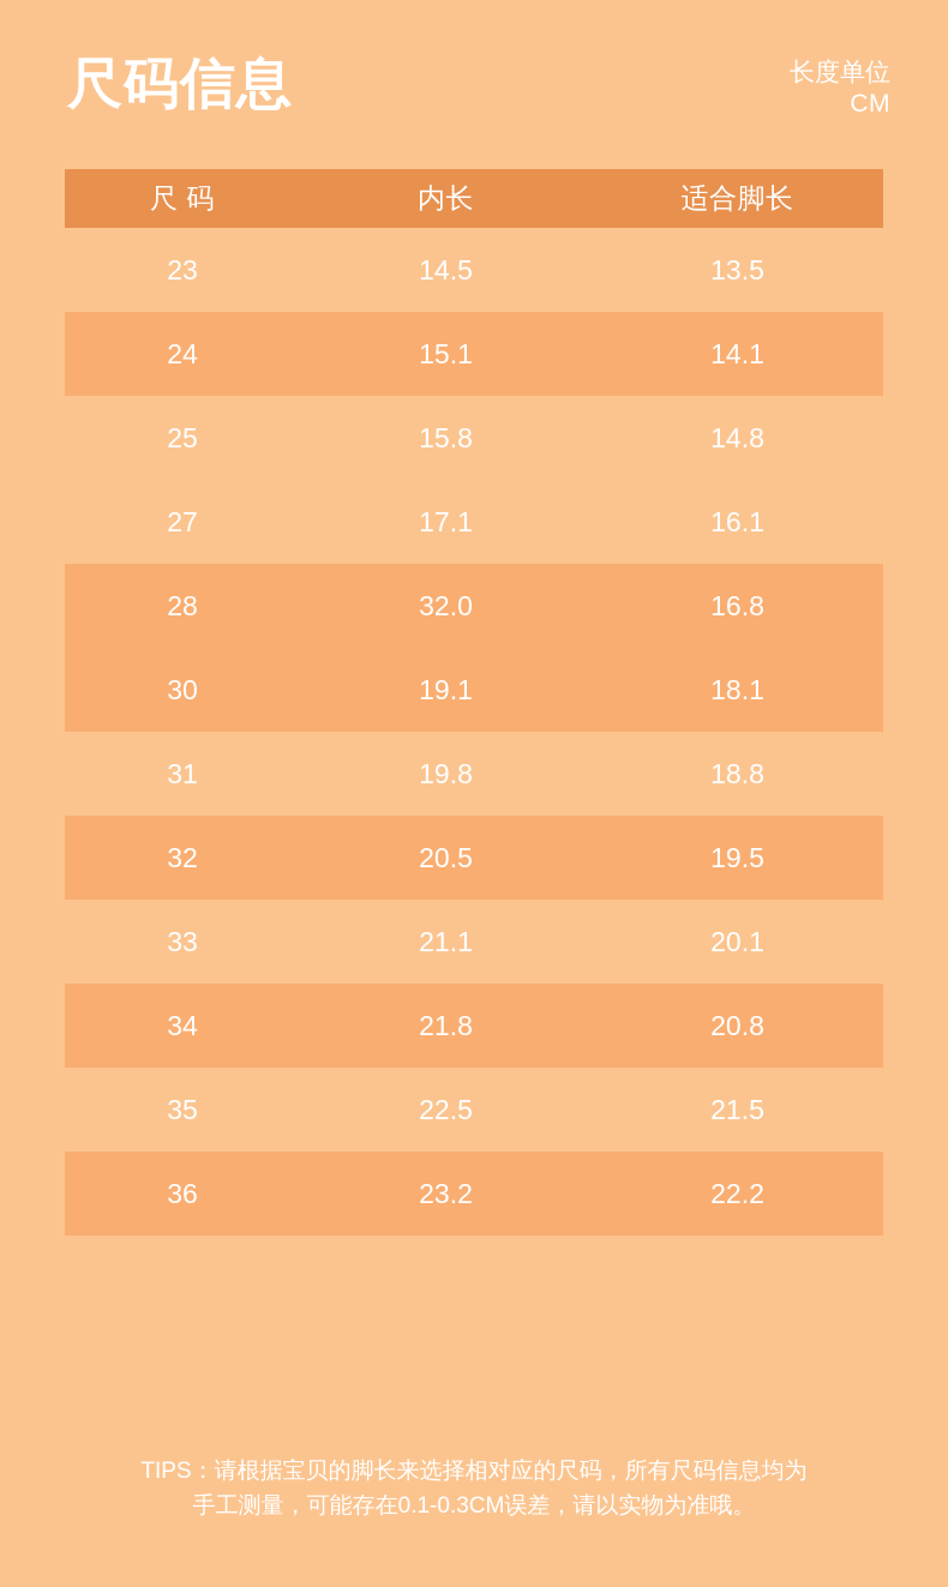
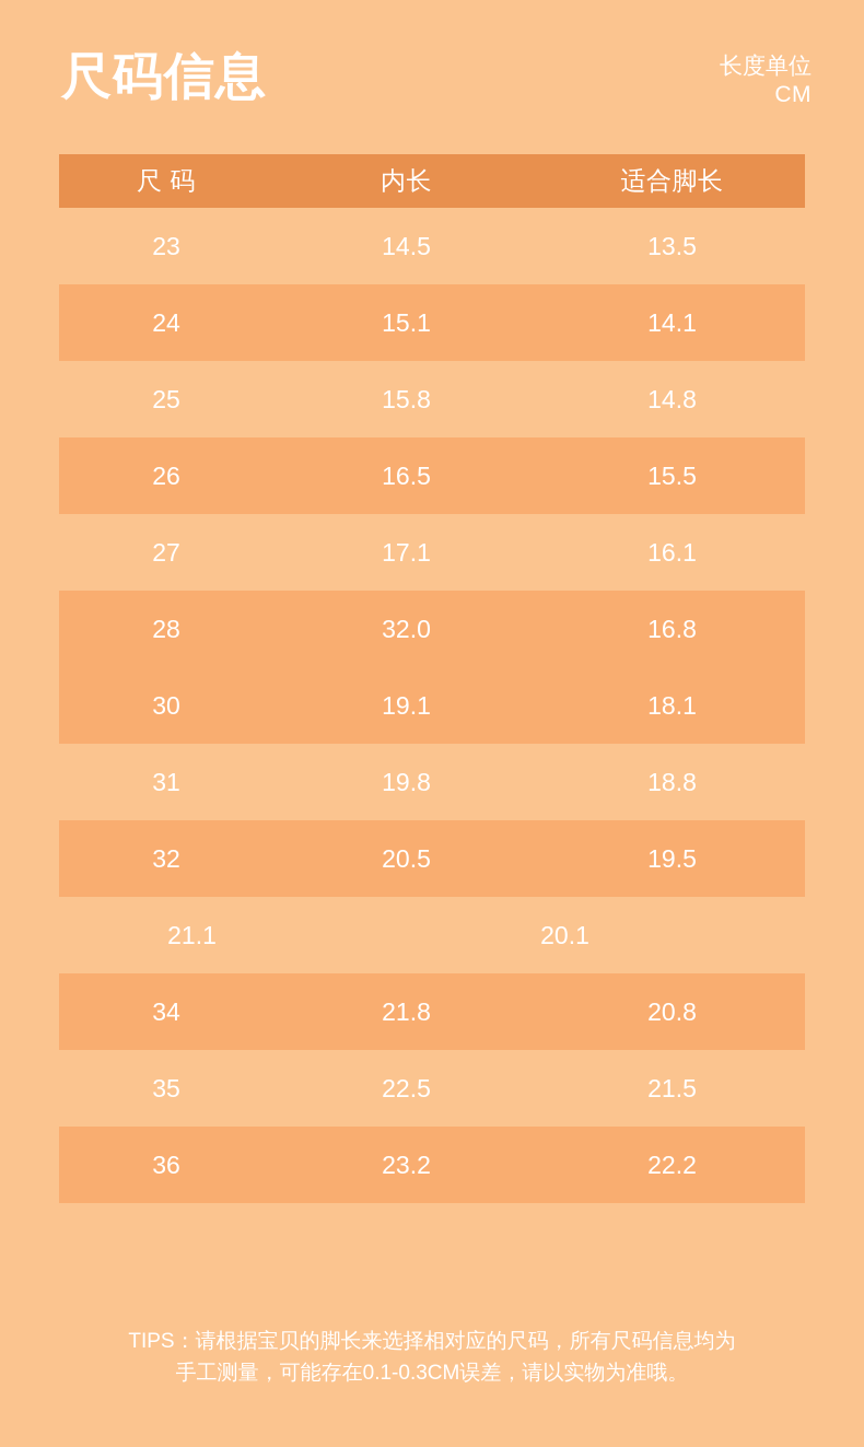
  尺码信息
  长度单位
  CM
  尺 码
  内长
  适合脚长
  23
  14.5
  13.5
  24
  15.1
  14.1
  25
  15.8
  14.8
+ 26
+ 16.5
+ 15.5
  27
  17.1
  16.1
  28
  32.0
  16.8
  30
  19.1
  18.1
  31
  19.8
  18.8
  32
  20.5
  19.5
- 33
  21.1
  20.1
  34
  21.8
  20.8
  35
  22.5
  21.5
  36
  23.2
  22.2
  TIPS：请根据宝贝的脚长来选择相对应的尺码，所有尺码信息均为
  手工测量，可能存在0.1-0.3CM误差，请以实物为准哦。
